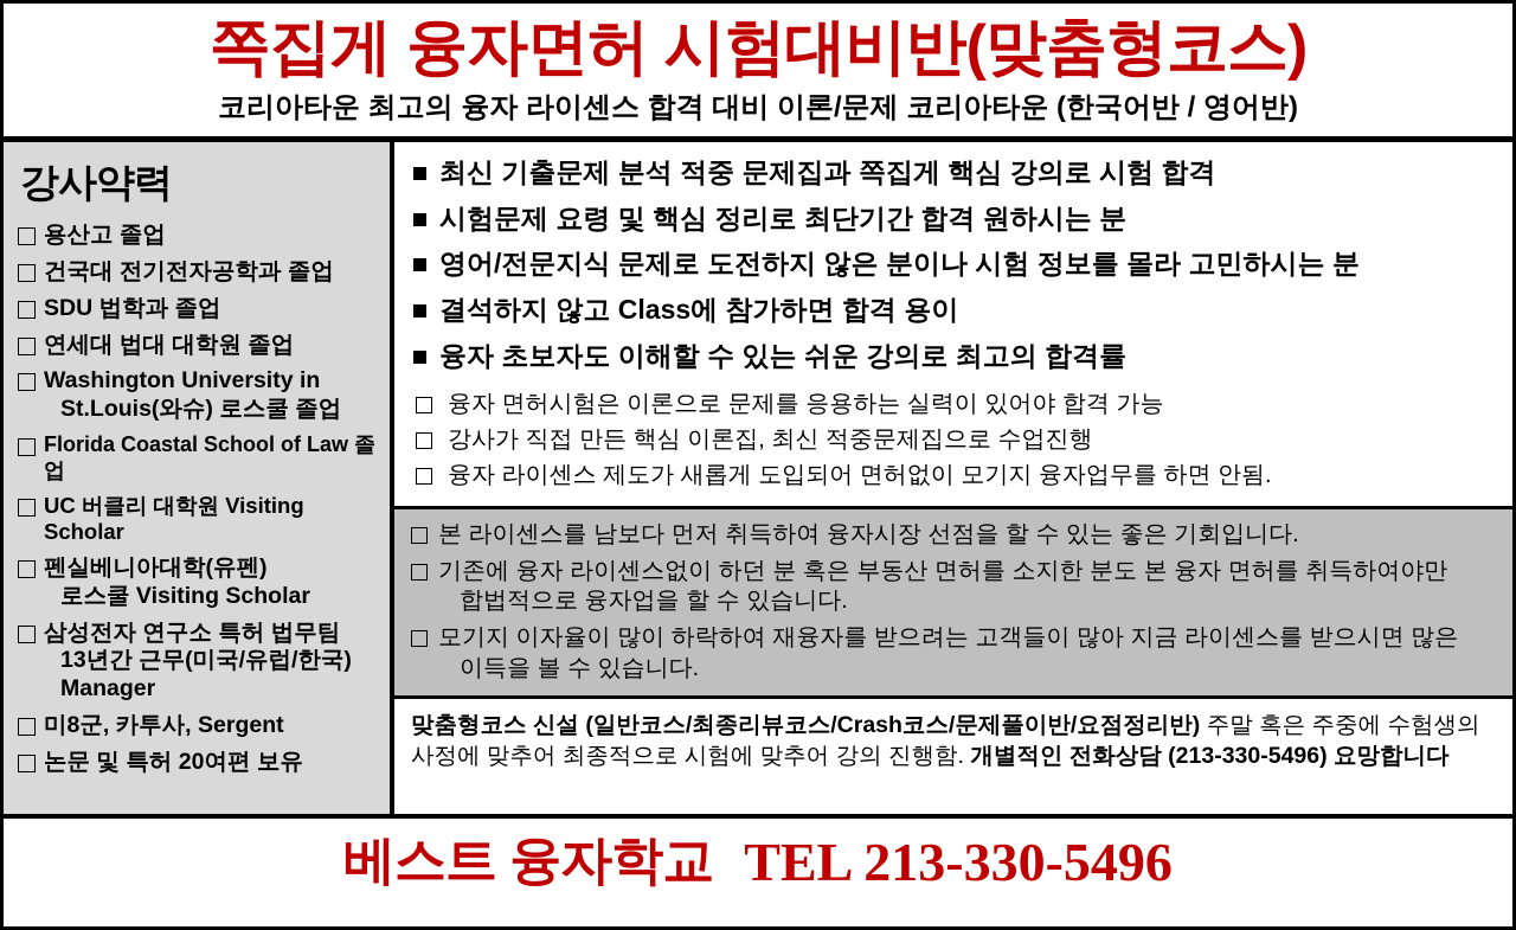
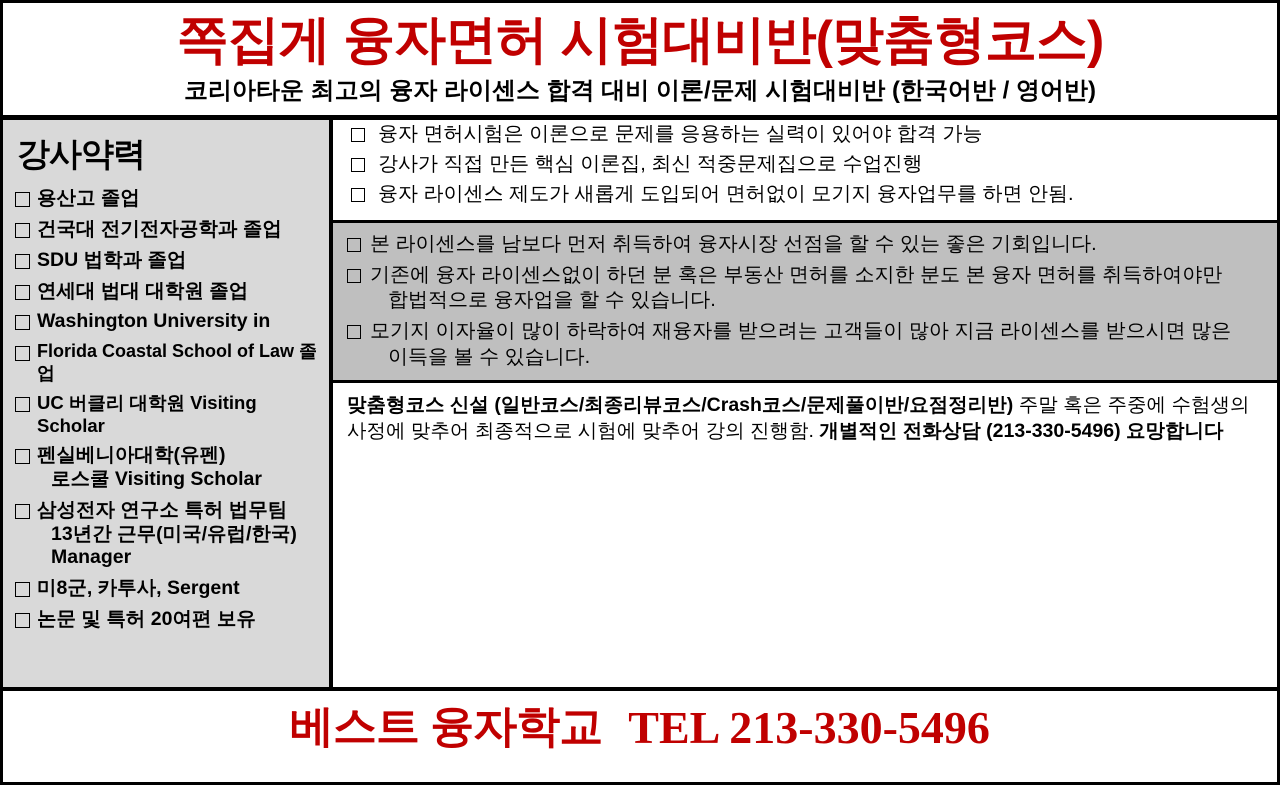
  쪽집게 융자면허 시험대비반(맞춤형코스)
- 코리아타운 최고의 융자 라이센스 합격 대비 이론/문제 코리아타운 (한국어반 / 영어반)
+ 코리아타운 최고의 융자 라이센스 합격 대비 이론/문제 시험대비반 (한국어반 / 영어반)
  강사약력
  용산고 졸업
  건국대 전기전자공학과 졸업
  SDU 법학과 졸업
  연세대 법대 대학원 졸업
  Washington University in
- St.Louis(와슈) 로스쿨 졸업
  Florida Coastal School of Law 졸업
  UC 버클리 대학원 Visiting Scholar
  펜실베니아대학(유펜)
  로스쿨 Visiting Scholar
  삼성전자 연구소 특허 법무팀
  13년간 근무(미국/유럽/한국)
  Manager
  미8군, 카투사, Sergent
  논문 및 특허 20여편 보유
- 최신 기출문제 분석 적중 문제집과 쪽집게 핵심 강의로 시험 합격
- 시험문제 요령 및 핵심 정리로 최단기간 합격 원하시는 분
- 영어/전문지식 문제로 도전하지 않은 분이나 시험 정보를 몰라 고민하시는 분
- 결석하지 않고 Class에 참가하면 합격 용이
- 융자 초보자도 이해할 수 있는 쉬운 강의로 최고의 합격률
  융자 면허시험은 이론으로 문제를 응용하는 실력이 있어야 합격 가능
  강사가 직접 만든 핵심 이론집, 최신 적중문제집으로 수업진행
  융자 라이센스 제도가 새롭게 도입되어 면허없이 모기지 융자업무를 하면 안됨.
  본 라이센스를 남보다 먼저 취득하여 융자시장 선점을 할 수 있는 좋은 기회입니다.
  기존에 융자 라이센스없이 하던 분 혹은 부동산 면허를 소지한 분도 본 융자 면허를 취득하여야만
  합법적으로 융자업을 할 수 있습니다.
  모기지 이자율이 많이 하락하여 재융자를 받으려는 고객들이 많아 지금 라이센스를 받으시면 많은
  이득을 볼 수 있습니다.
  맞춤형코스 신설 (일반코스/최종리뷰코스/Crash코스/문제풀이반/요점정리반) 주말 혹은 주중에 수험생의 사정에 맞추어 최종적으로 시험에 맞추어 강의 진행함. 개별적인 전화상담 (213-330-5496) 요망합니다
  베스트 융자학교
  TEL 213-330-5496
